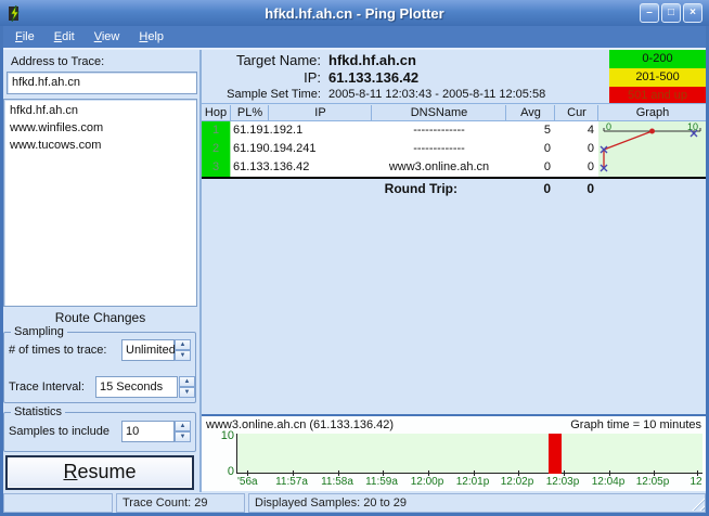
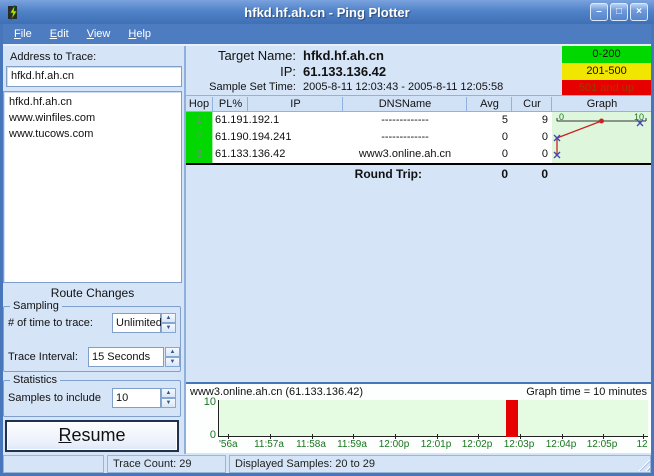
  hfkd.hf.ah.cn - Ping Plotter
  –
  □
  ×
  File
  Edit
  View
  Help
  Address to Trace:
  hfkd.hf.ah.cn
  hfkd.hf.ah.cn
  www.winfiles.com
  www.tucows.com
  Route Changes
  Sampling
- # of times to trace:
+ # of time to trace:
  Unlimited
  Trace Interval:
  15 Seconds
  Statistics
  Samples to include
  10
  Resume
  Target Name:
  hfkd.hf.ah.cn
  IP:
  61.133.136.42
  Sample Set Time:
  2005-8-11 12:03:43 - 2005-8-11 12:05:58
  0-200
  201-500
  501 and up
  Hop
  PL%
  IP
  DNSName
  Avg
  Cur
  Graph
  1
  61.191.192.1
  -------------
  5
- 4
+ 9
  2
  61.190.194.241
  -------------
  0
  0
  3
  61.133.136.42
  www3.online.ah.cn
  0
  0
  0
  10
  Round Trip:
  0
  0
  www3.online.ah.cn (61.133.136.42)
  Graph time = 10 minutes
  10
  0
  '56a
  11:57a
  11:58a
  11:59a
  12:00p
  12:01p
  12:02p
  12:03p
  12:04p
  12:05p
  12
  Trace Count: 29
  Displayed Samples: 20 to 29
